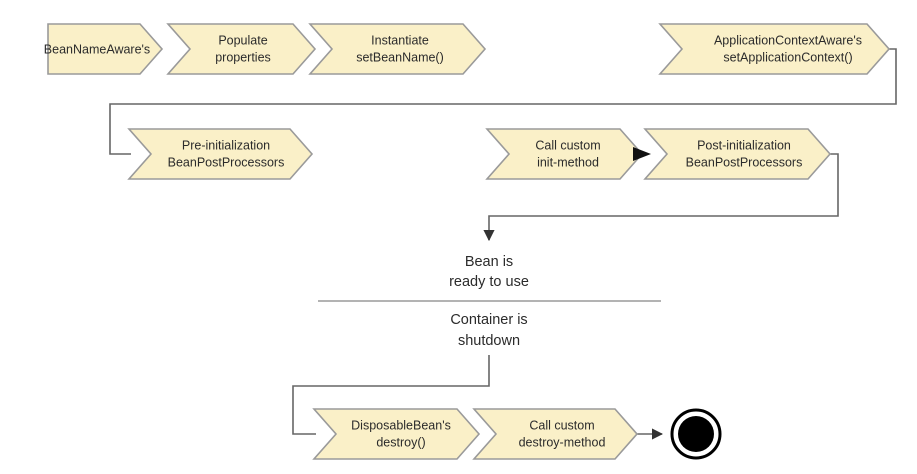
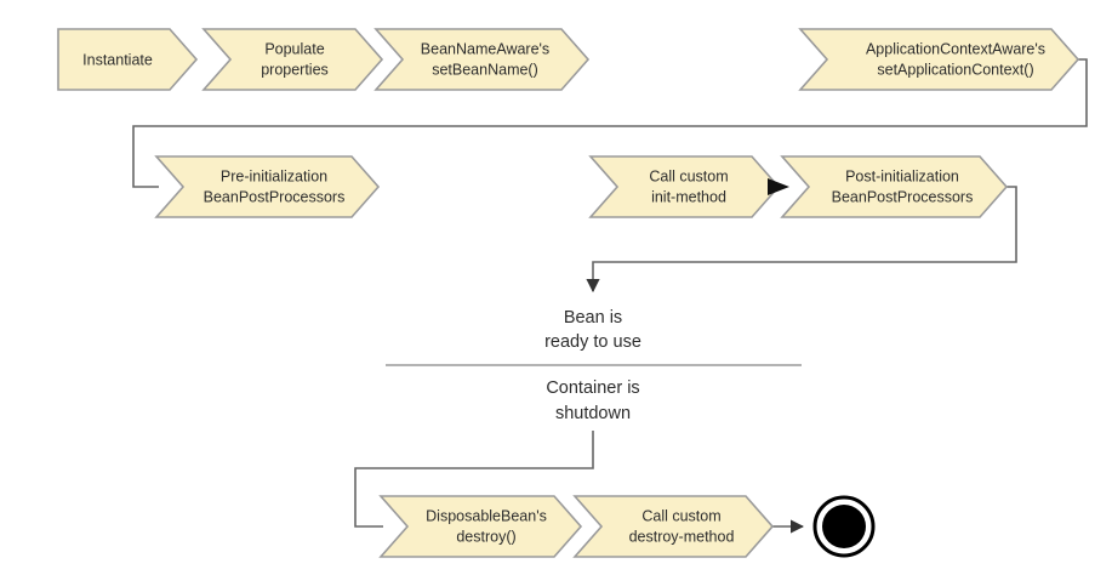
- BeanNameAware's
+ Instantiate
  Populate
  properties
- Instantiate
+ BeanNameAware's
  setBeanName()
  ApplicationContextAware's
  setApplicationContext()
  Pre-initialization
  BeanPostProcessors
  Call custom
  init-method
  Post-initialization
  BeanPostProcessors
  Bean is
  ready to use
  Container is
  shutdown
  DisposableBean's
  destroy()
  Call custom
  destroy-method
